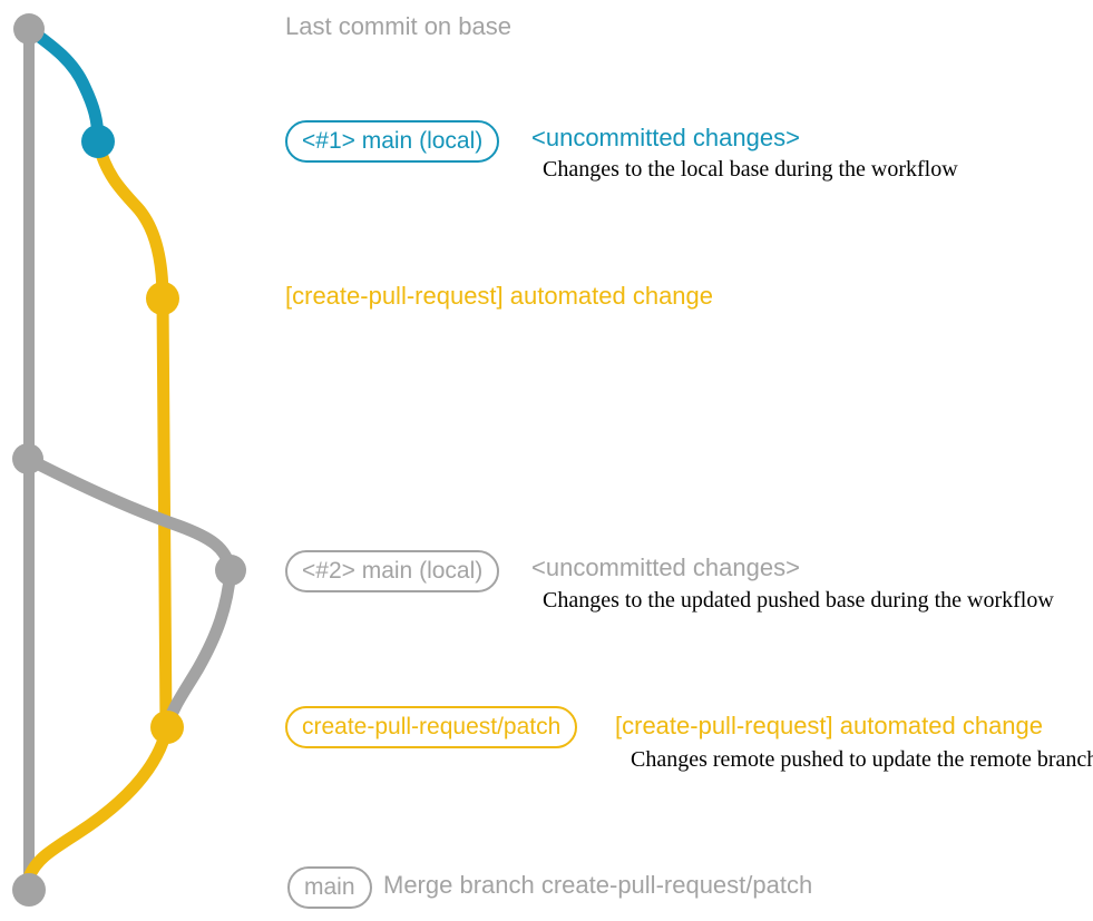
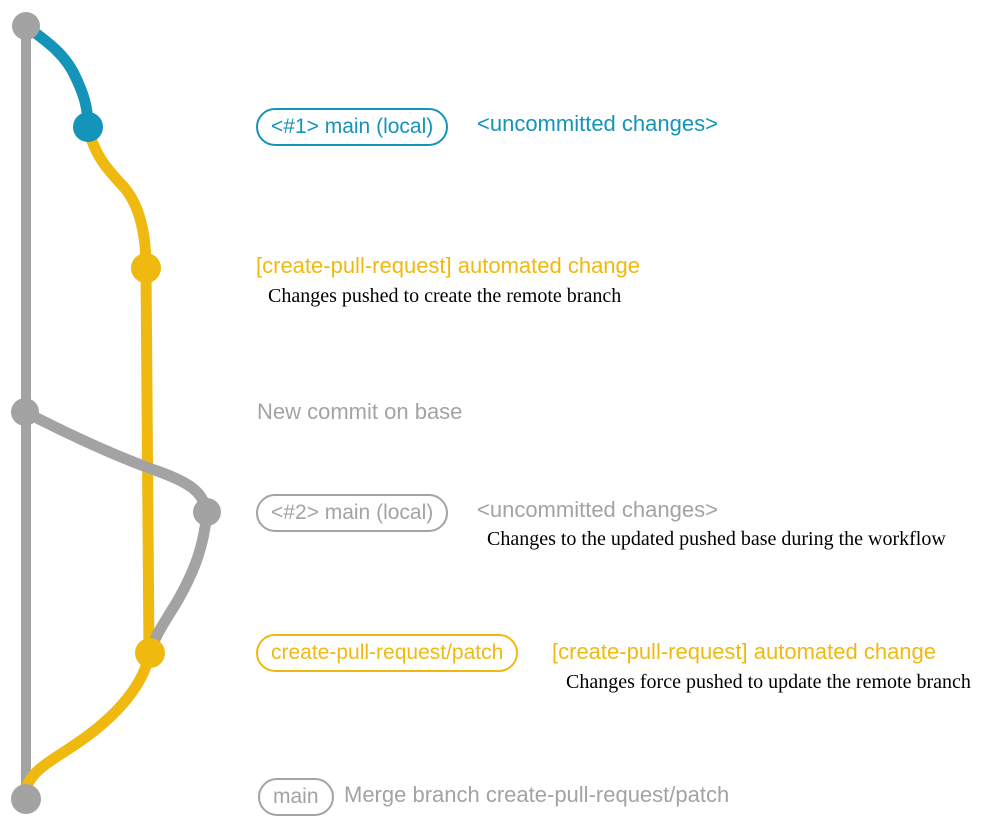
- Last commit on base
  <#1> main (local)
  <uncommitted changes>
- Changes to the local base during the workflow
  [create-pull-request] automated change
+ Changes pushed to create the remote branch
+ New commit on base
  <#2> main (local)
  <uncommitted changes>
  Changes to the updated pushed base during the workflow
  create-pull-request/patch
  [create-pull-request] automated change
- Changes remote pushed to update the remote branch
+ Changes force pushed to update the remote branch
  main
  Merge branch create-pull-request/patch
